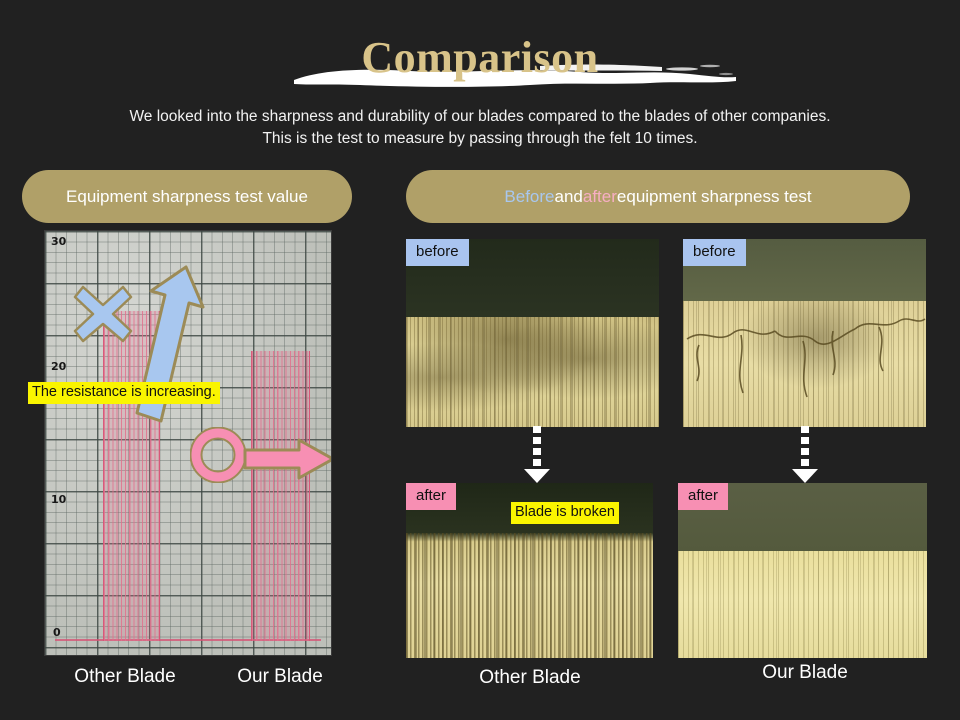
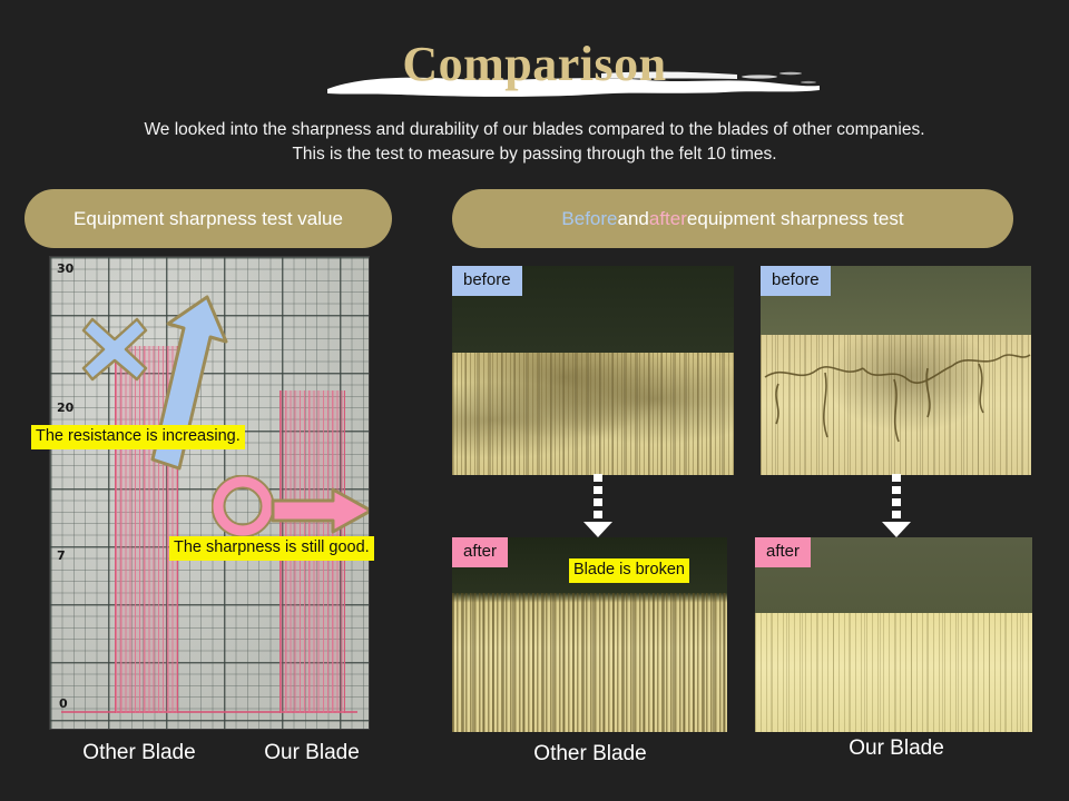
  Comparison
  We looked into the sharpness and durability of our blades compared to the blades of other companies.
  This is the test to measure by passing through the felt 10 times.
  Equipment sharpness test value
  Before
  and
  after
  equipment sharpness test
  30
  20
- 10
+ 7
  0
  The resistance is increasing.
+ The sharpness is still good.
  Other Blade
  Our Blade
  before
  before
  after
  Blade is broken
  after
  Other Blade
  Our Blade
